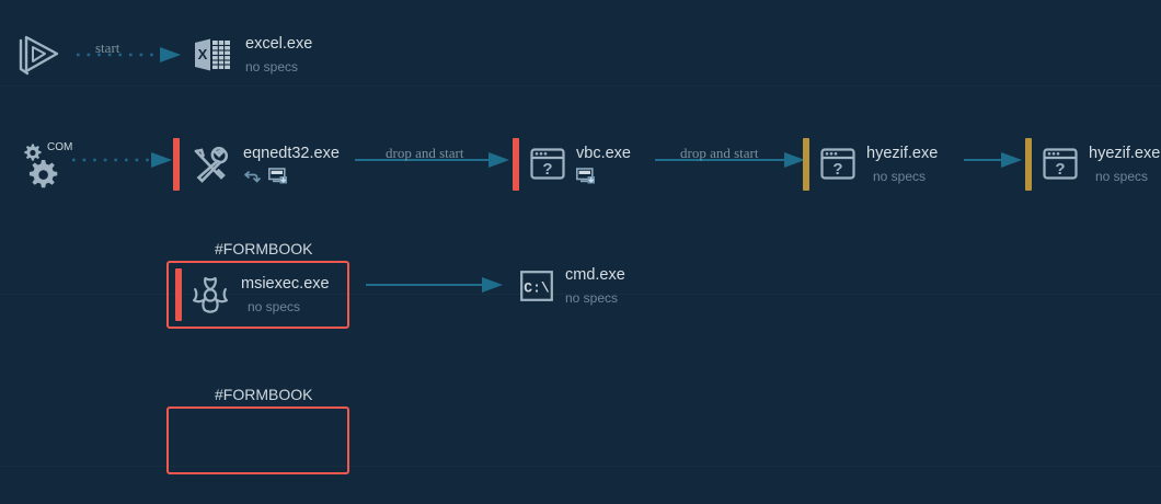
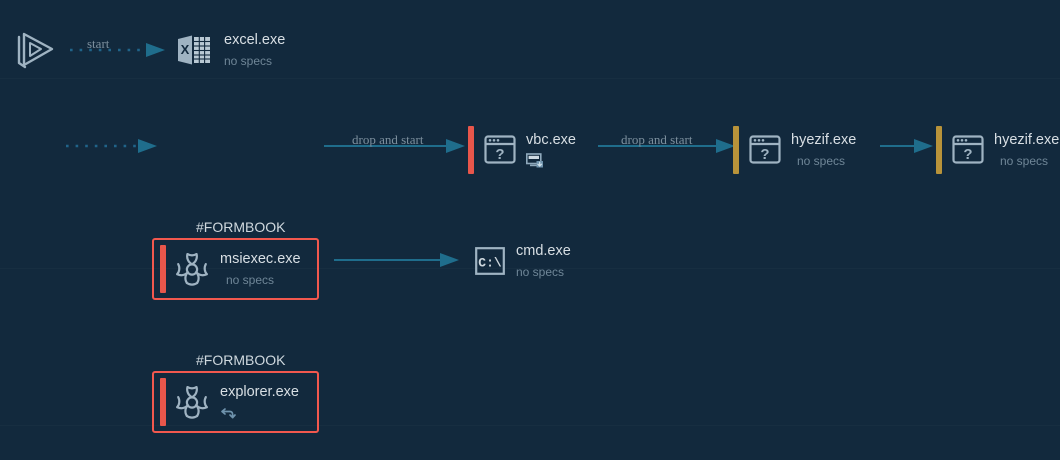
  start
  X
  excel.exe
  no specs
- COM
- eqnedt32.exe
  drop and start
  ?
  vbc.exe
  drop and start
  ?
  hyezif.exe
  no specs
  ?
  hyezif.exe
  no specs
  #FORMBOOK
  msiexec.exe
  no specs
  C:\
  cmd.exe
  no specs
  #FORMBOOK
+ explorer.exe
